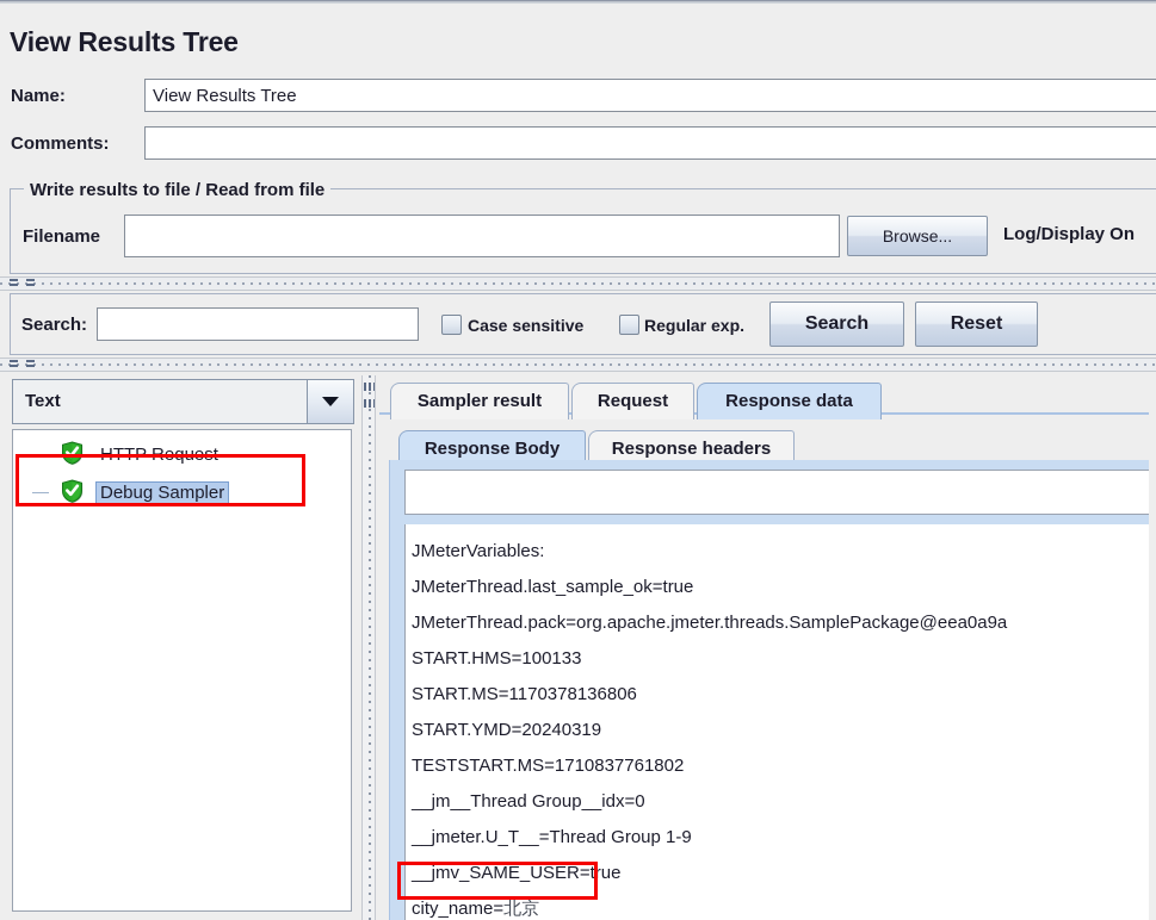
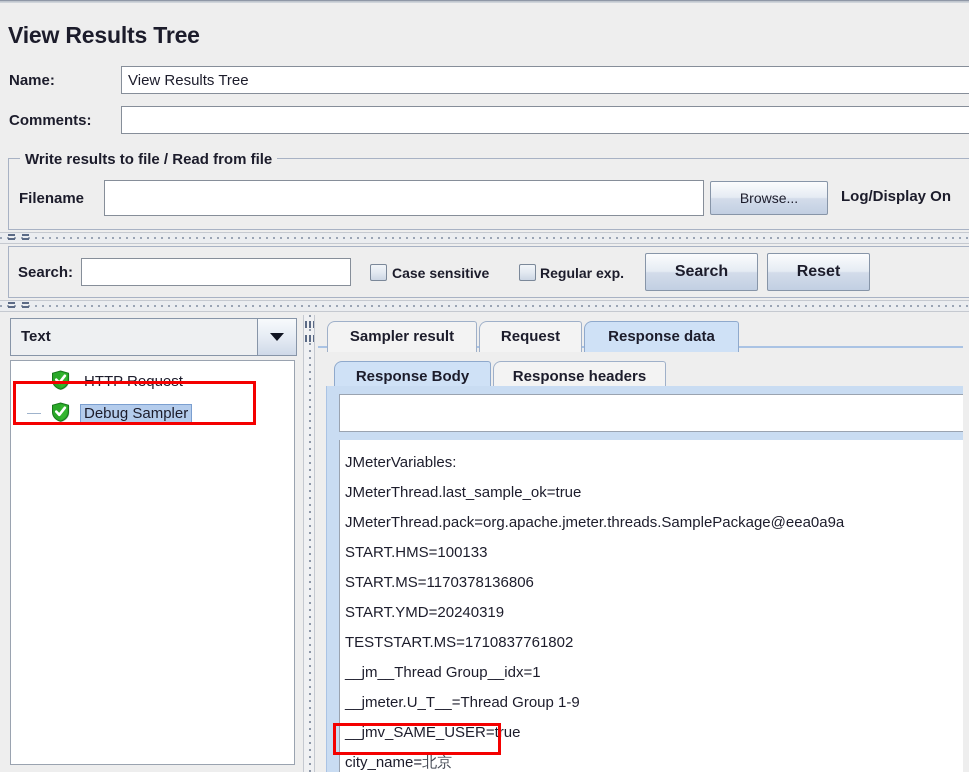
  View Results Tree
  Name:
  View Results Tree
  Comments:
  Write results to file / Read from file
  Filename
  Browse...
  Log/Display On
  Search:
  Case sensitive
  Regular exp.
  Search
  Reset
  Text
  HTTP Request
  Debug Sampler
  Sampler result
  Request
  Response data
  Response Body
  Response headers
  JMeterVariables:
  JMeterThread.last_sample_ok=true
  JMeterThread.pack=org.apache.jmeter.threads.SamplePackage@eea0a9a
  START.HMS=100133
  START.MS=1170378136806
  START.YMD=20240319
  TESTSTART.MS=1710837761802
- __jm__Thread Group__idx=0
+ __jm__Thread Group__idx=1
  __jmeter.U_T__=Thread Group 1-9
  __jmv_SAME_USER=true
  city_name=北京
